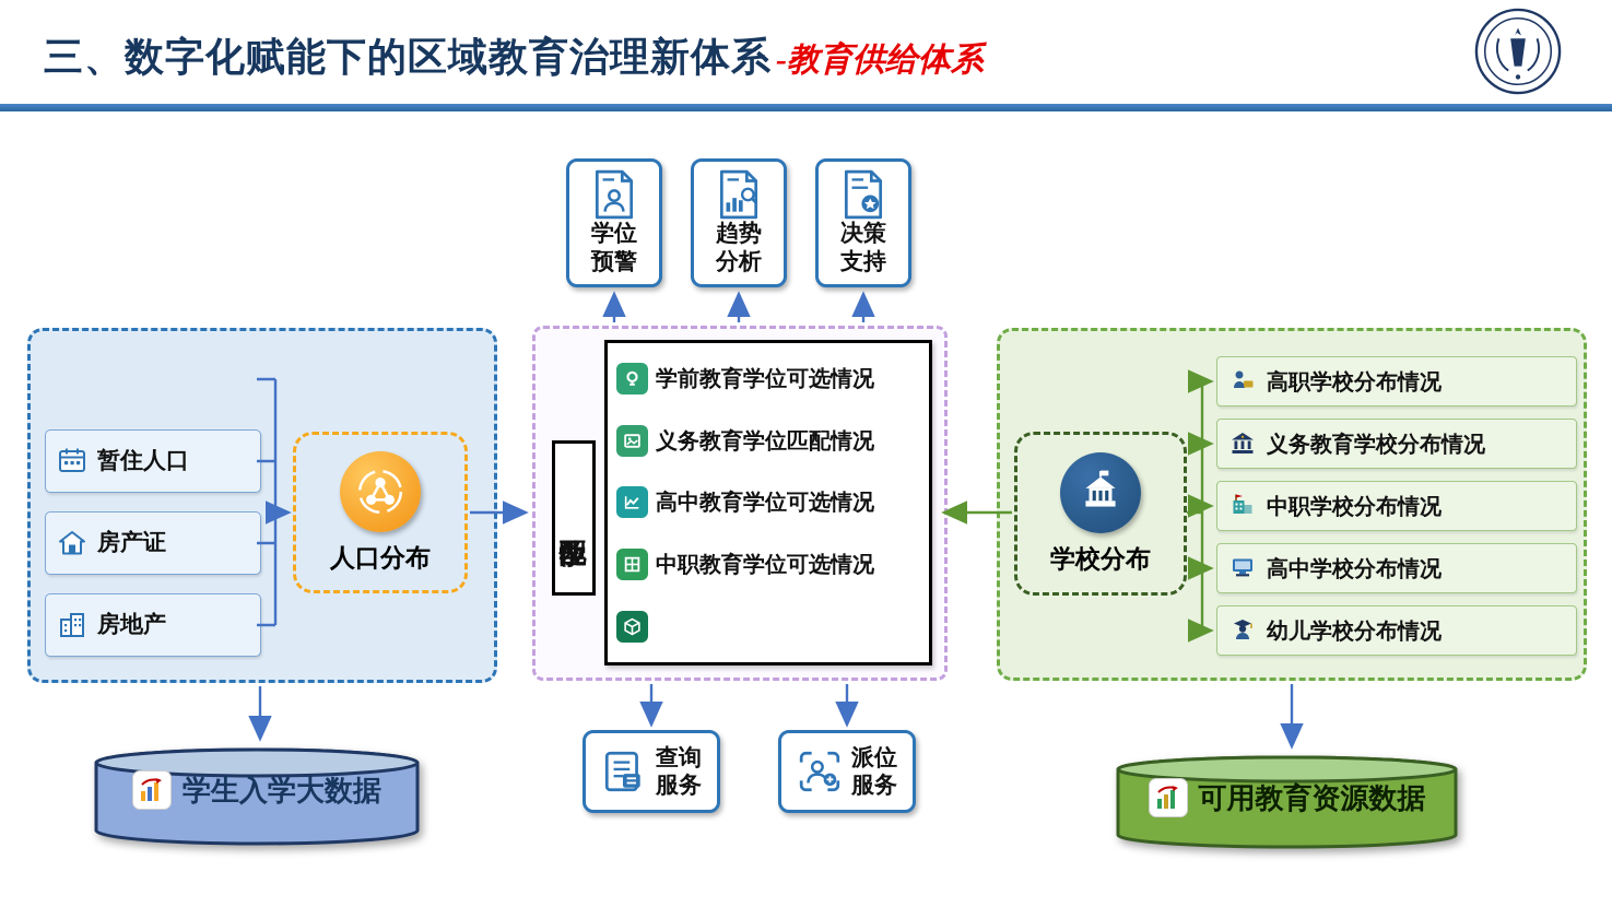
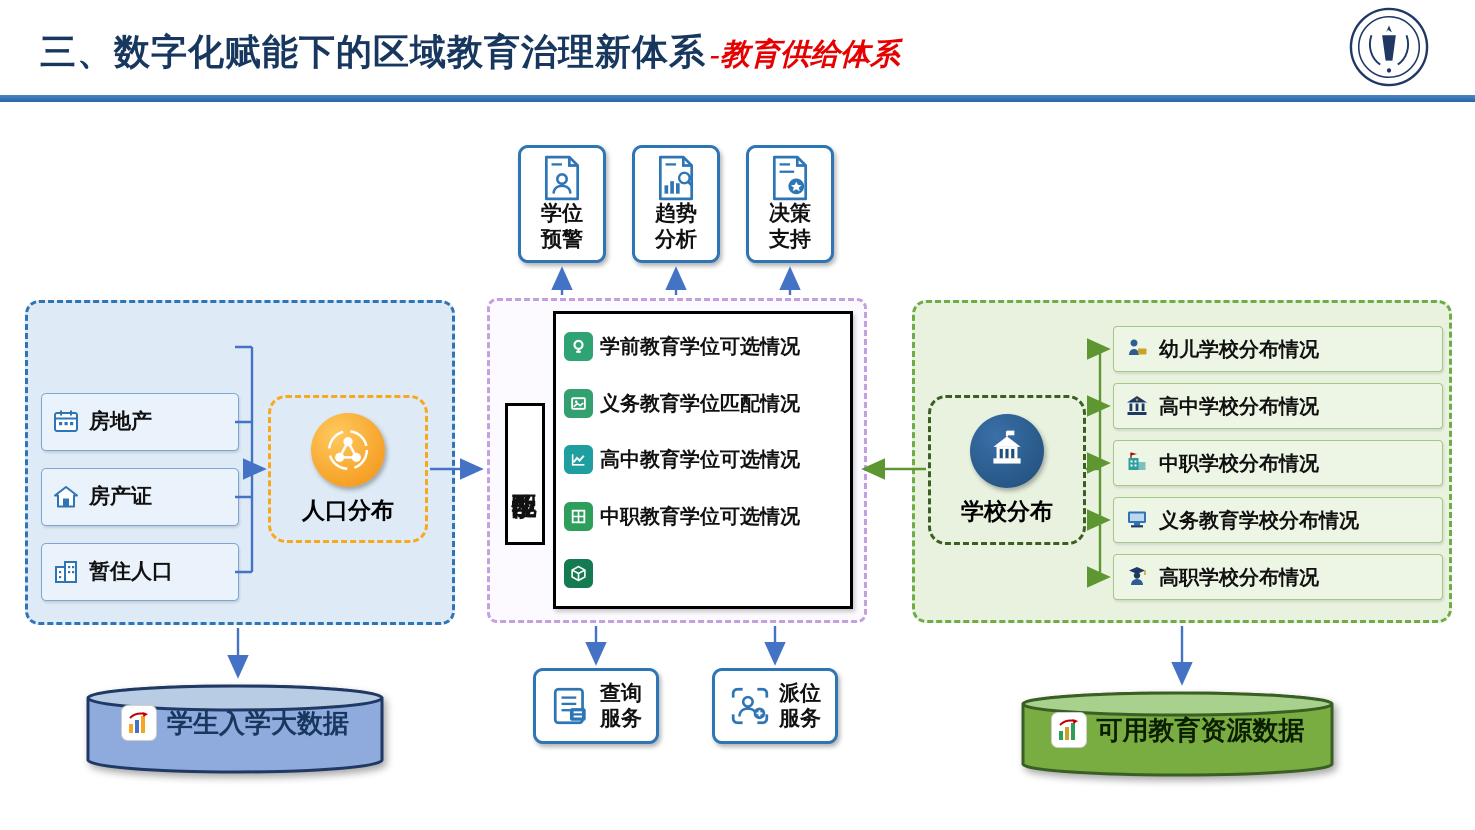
  三、数字化赋能下的区域教育治理新体系 -教育供给体系
- 暂住人口
+ 房地产
  房产证
- 房地产
+ 暂住人口
  人口分布
  学前教育学位可选情况
  义务教育学位匹配情况
  高中教育学位可选情况
  中职教育学位可选情况
  学校分布
- 高职学校分布情况
+ 幼儿学校分布情况
- 义务教育学校分布情况
+ 高中学校分布情况
  中职学校分布情况
- 高中学校分布情况
+ 义务教育学校分布情况
- 幼儿学校分布情况
+ 高职学校分布情况
  学位
  预警
  趋势
  分析
  决策
  支持
  查询
  服务
  派位
  服务
  学生入学大数据
  可用教育资源数据
